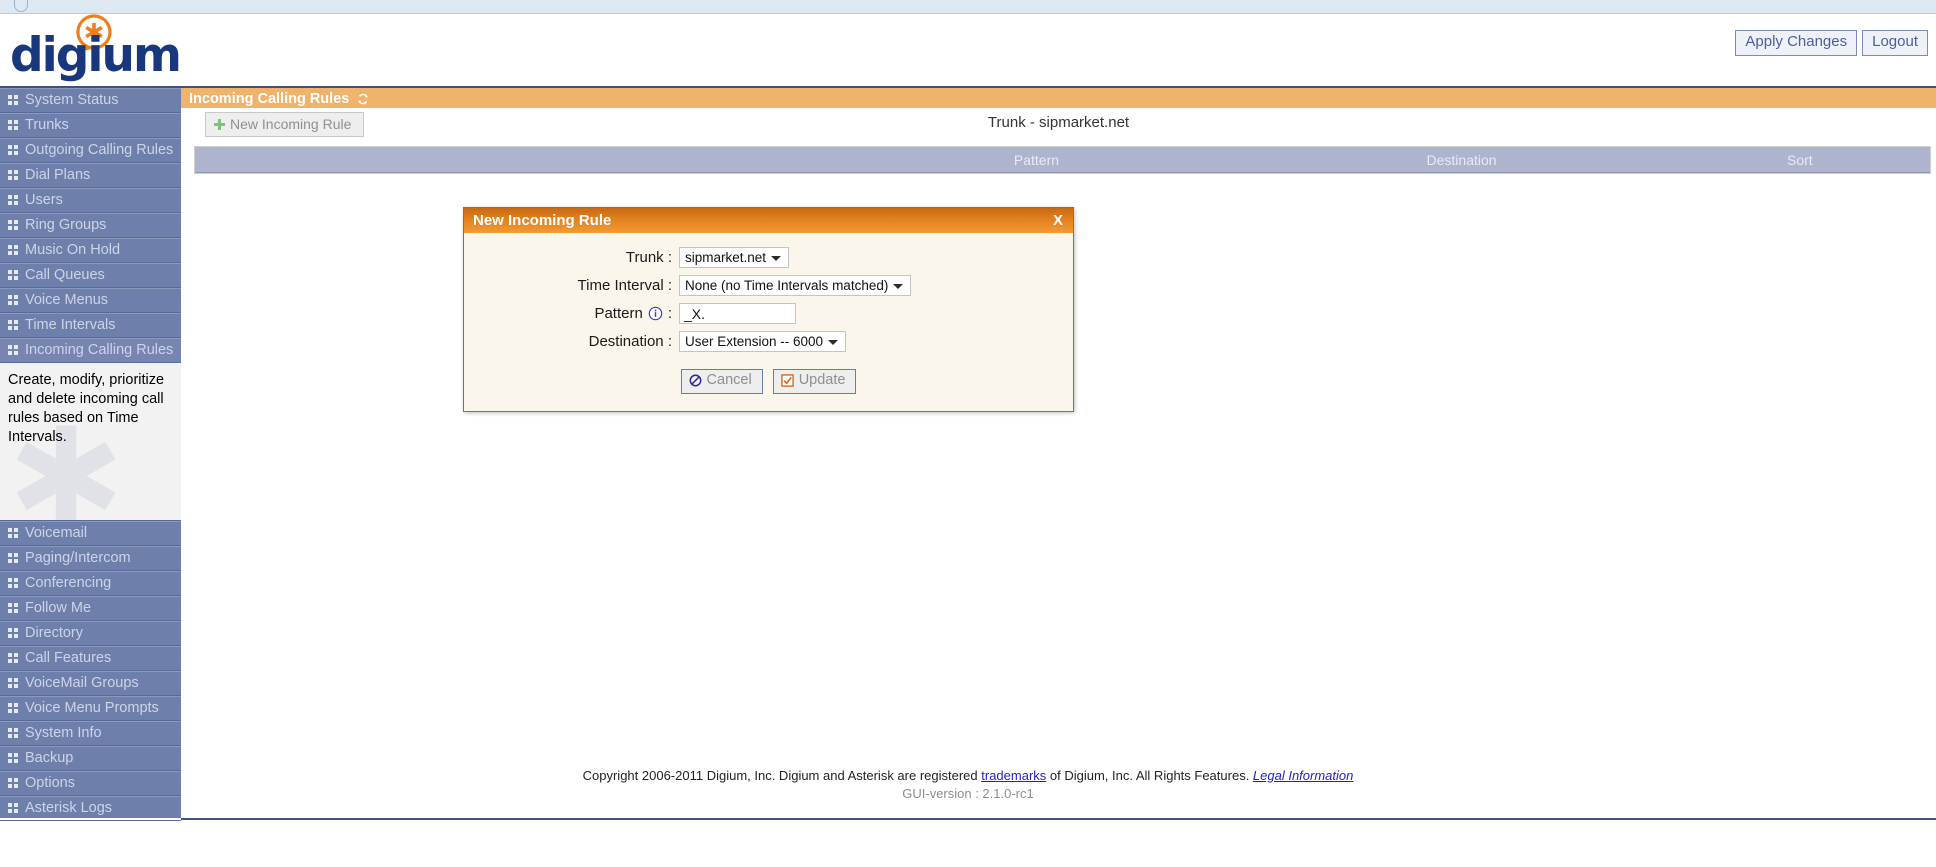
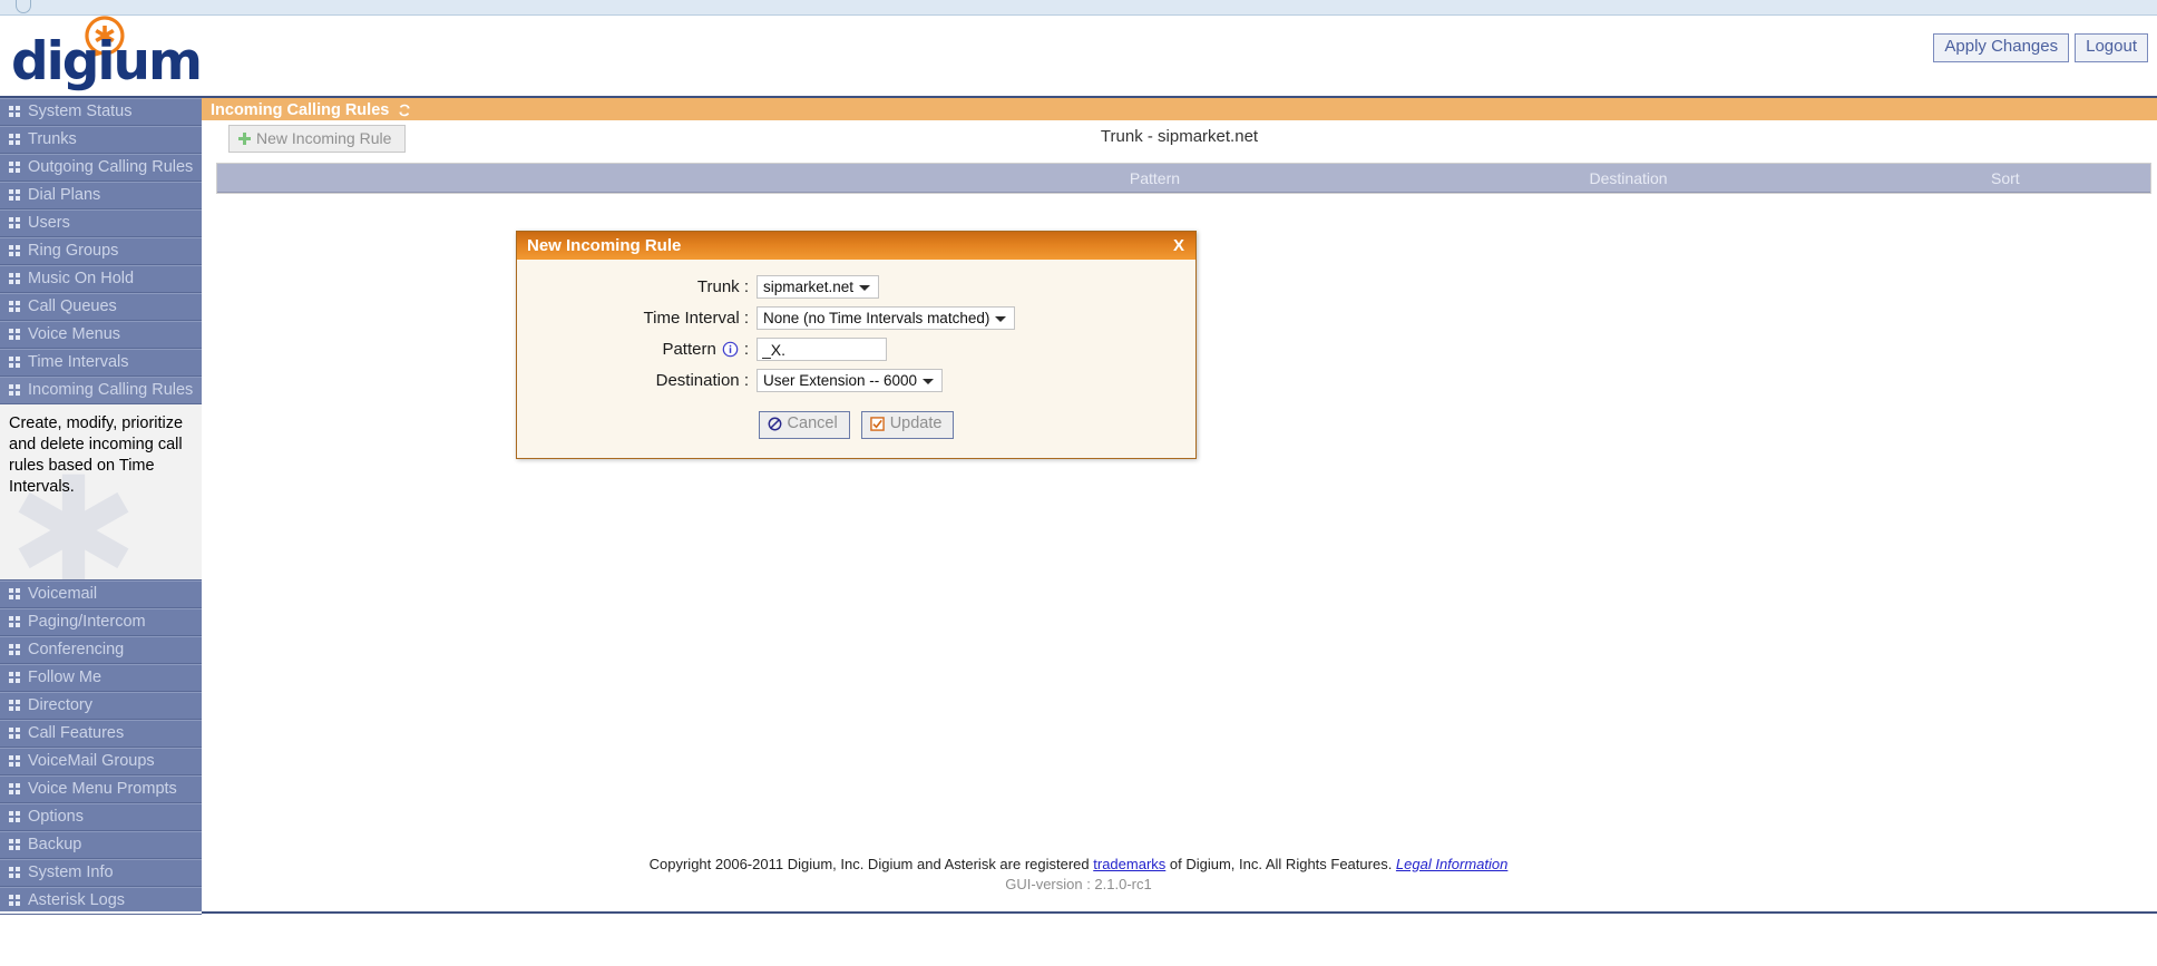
  digium
  Apply Changes
  Logout
  System Status
  Trunks
  Outgoing Calling Rules
  Dial Plans
  Users
  Ring Groups
  Music On Hold
  Call Queues
  Voice Menus
  Time Intervals
  Incoming Calling Rules
  Create, modify, prioritize and delete incoming call rules based on Time Intervals.
  Voicemail
  Paging/Intercom
  Conferencing
  Follow Me
  Directory
  Call Features
  VoiceMail Groups
  Voice Menu Prompts
- System Info
+ Options
  Backup
- Options
+ System Info
  Asterisk Logs
  Incoming Calling Rules
  New Incoming Rule
  Trunk - sipmarket.net
  Pattern
  Destination
  Sort
  New Incoming Rule
  X
  Trunk :
  sipmarket.net
  Time Interval :
  None (no Time Intervals matched)
  Pattern
  :
  _X.
  Destination :
  User Extension -- 6000
  Cancel
  Update
  Copyright 2006-2011 Digium, Inc. Digium and Asterisk are registered trademarks of Digium, Inc. All Rights Features. Legal Information
  GUI-version : 2.1.0-rc1
